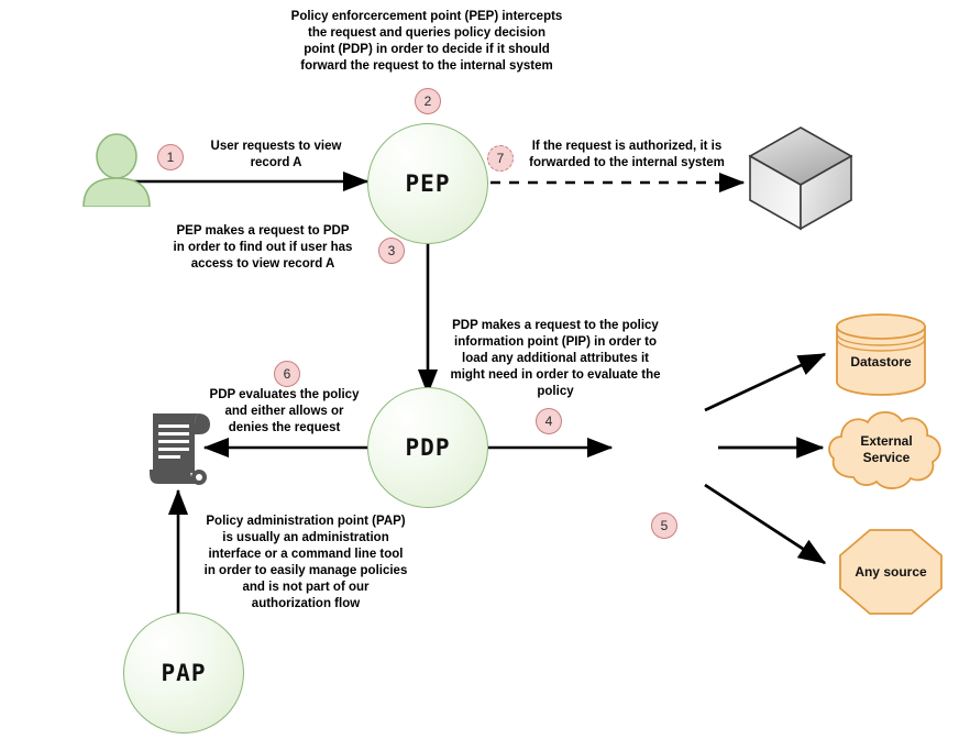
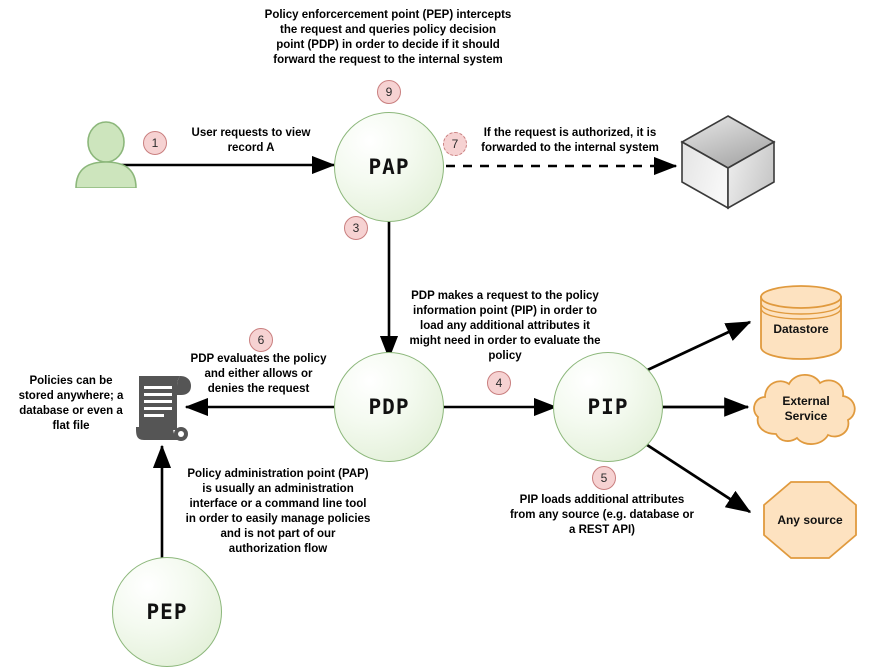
- PEP
+ PAP
  PDP
+ PIP
- PAP
+ PEP
  Datastore
  External
  Service
  Any source
  1
- 2
+ 9
  3
  4
  5
  6
  7
  Policy enforcercement point (PEP) intercepts
  the request and queries policy decision
  point (PDP) in order to decide if it should
  forward the request to the internal system
  User requests to view
  record A
  If the request is authorized, it is
  forwarded to the internal system
- PEP makes a request to PDP
- in order to find out if user has
- access to view record A
  PDP makes a request to the policy
  information point (PIP) in order to
  load any additional attributes it
  might need in order to evaluate the
  policy
  PDP evaluates the policy
  and either allows or
  denies the request
+ Policies can be
+ stored anywhere; a
+ database or even a
+ flat file
+ PIP loads additional attributes
+ from any source (e.g. database or
+ a REST API)
  Policy administration point (PAP)
  is usually an administration
  interface or a command line tool
  in order to easily manage policies
  and is not part of our
  authorization flow
